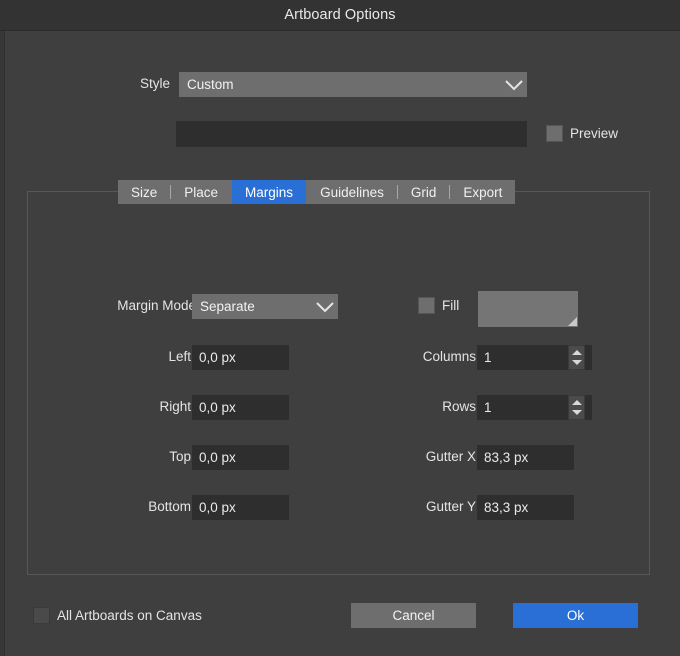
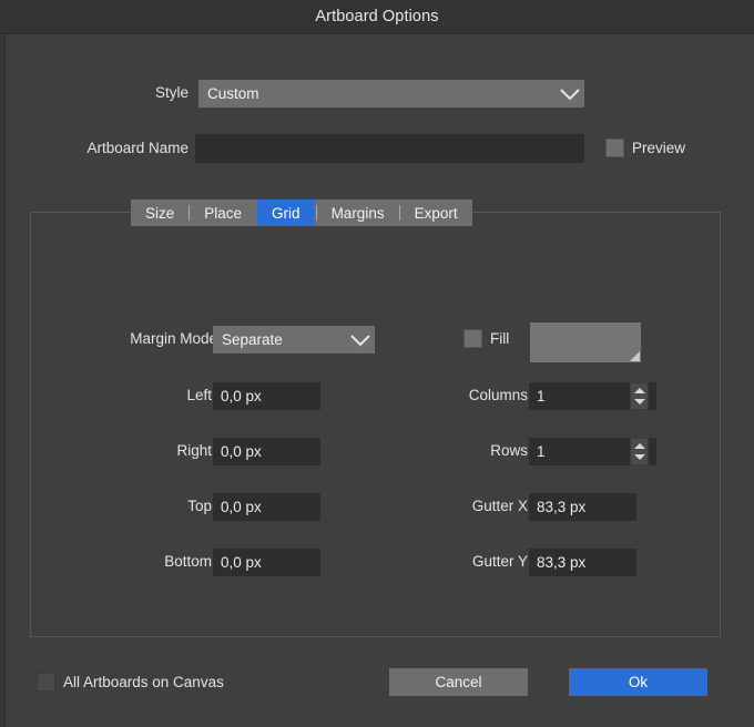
  Artboard Options
  Style
  Custom
+ Artboard Name
  Preview
  Size
  Place
- Margins
+ Grid
- Guidelines
- Grid
+ Margins
  Export
  Margin Mod
  Separate
  Left
  0,0 px
  Right
  0,0 px
  Top
  0,0 px
  Bottom
  0,0 px
  Fill
  Columns
  1
  Rows
  1
  Gutter X
  83,3 px
  Gutter Y
  83,3 px
  All Artboards on Canvas
  Cancel
  Ok
